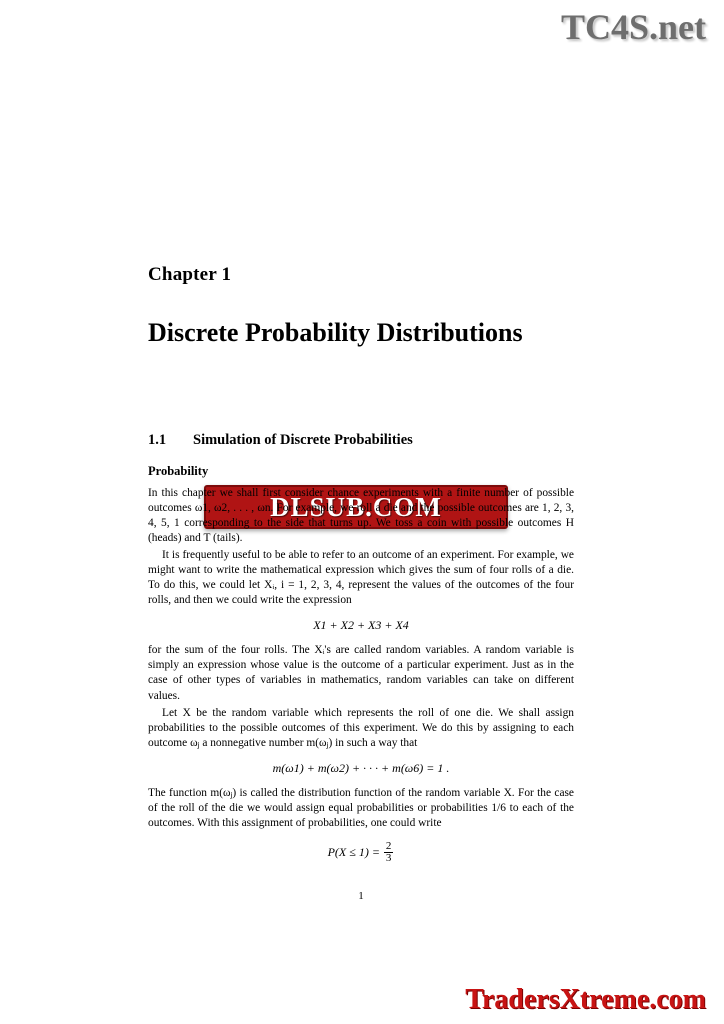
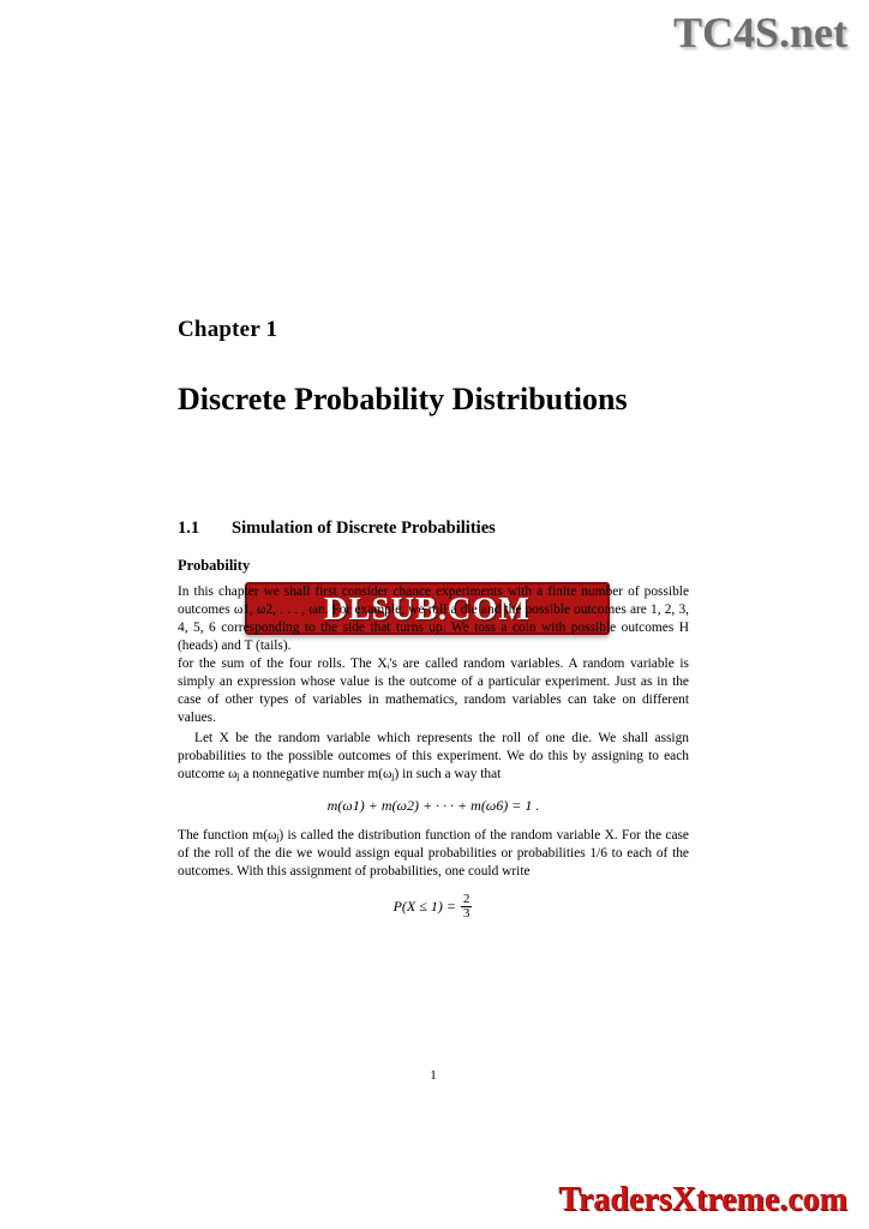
  TC4S.net
  DLSUB.COM
  TradersXtreme.com
  Chapter 1
  Discrete Probability Distributions
  1.1 Simulation of Discrete Probabilities
  Probability
- In this chapter we shall first consider chance experiments with a finite number of possible outcomes ω1, ω2, . . . , ωn. For example, we roll a die and the possible outcomes are 1, 2, 3, 4, 5, 1 corresponding to the side that turns up. We toss a coin with possible outcomes H (heads) and T (tails).
+ In this chapter we shall first consider chance experiments with a finite number of possible outcomes ω1, ω2, . . . , ωn. For example, we roll a die and the possible outcomes are 1, 2, 3, 4, 5, 6 corresponding to the side that turns up. We toss a coin with possible outcomes H (heads) and T (tails).
- It is frequently useful to be able to refer to an outcome of an experiment. For example, we might want to write the mathematical expression which gives the sum of four rolls of a die. To do this, we could let Xᵢ, i = 1, 2, 3, 4, represent the values of the outcomes of the four rolls, and then we could write the expression
- X1 + X2 + X3 + X4
  for the sum of the four rolls. The Xᵢ's are called random variables. A random variable is simply an expression whose value is the outcome of a particular experiment. Just as in the case of other types of variables in mathematics, random variables can take on different values.
  Let X be the random variable which represents the roll of one die. We shall assign probabilities to the possible outcomes of this experiment. We do this by assigning to each outcome ωⱼ a nonnegative number m(ωⱼ) in such a way that
  m(ω1) + m(ω2) + · · · + m(ω6) = 1 .
  The function m(ωⱼ) is called the distribution function of the random variable X. For the case of the roll of the die we would assign equal probabilities or probabilities 1/6 to each of the outcomes. With this assignment of probabilities, one could write
  P(X ≤ 1) =
  2
  3
  1
